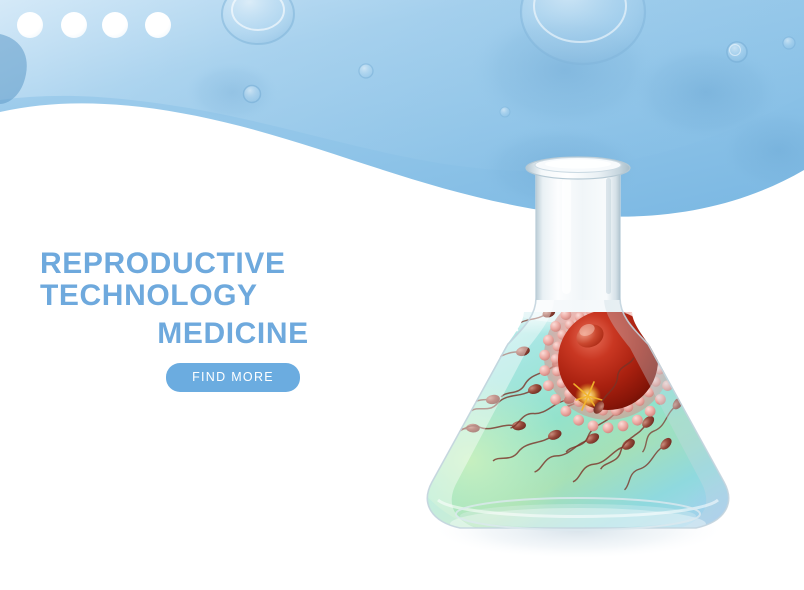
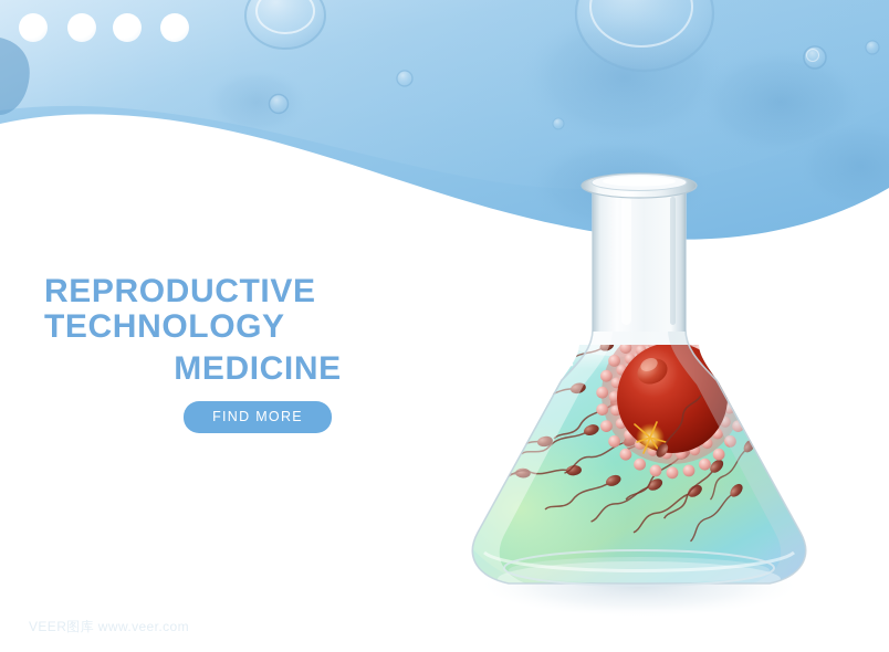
  REPRODUCTIVE TECHNOLOGY
  MEDICINE
  FIND MORE
+ VEER图库 www.veer.com
